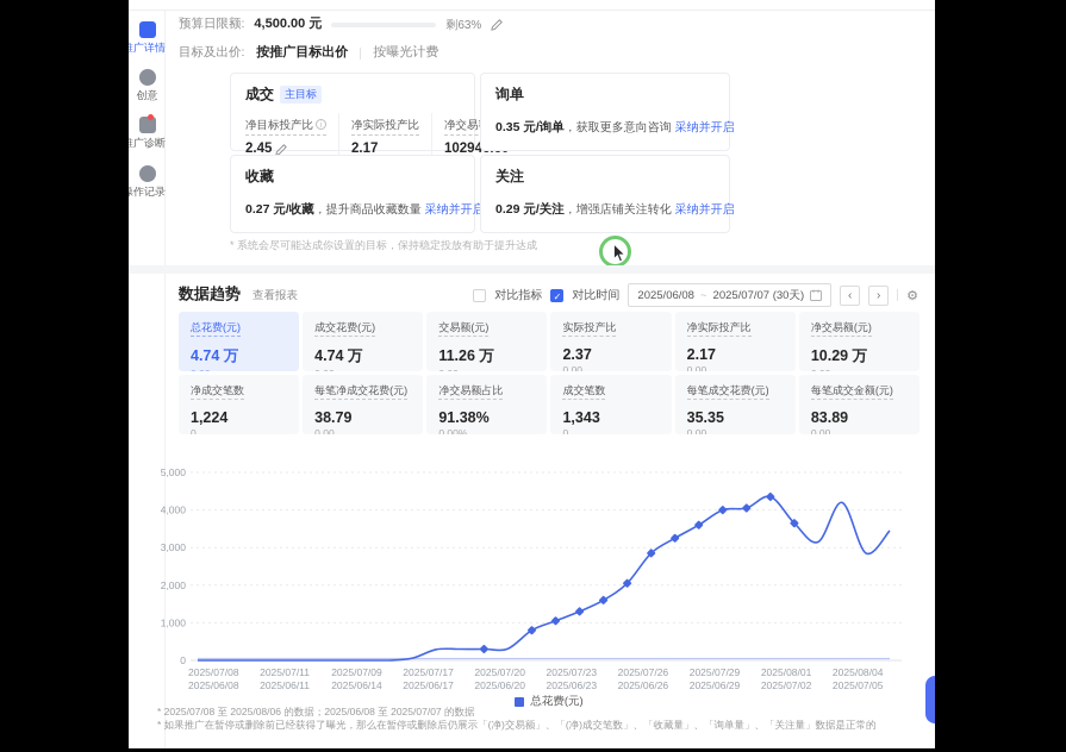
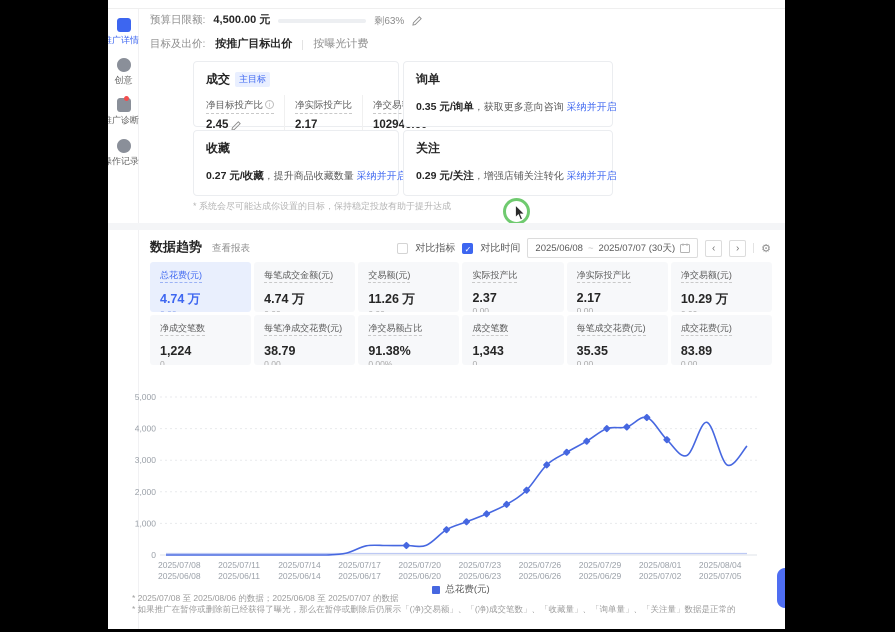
  推广详情
  创意
  推广诊断
  操作记录
  预算日限额:
  4,500.00 元
  剩63%
  目标及出价:
  按推广目标出价
  按曝光计费
  成交
  主目标
  净目标投产比
  2.45
  净实际投产比
  2.17
  询单
  0.35 元/询单，获取更多意向咨询 采纳并开启
  收藏
  0.27 元/收藏，提升商品收藏数量 采纳并开启
  关注
  0.29 元/关注，增强店铺关注转化 采纳并开启
  * 系统会尽可能达成你设置的目标，保持稳定投放有助于提升达成
  数据趋势
  查看报表
  对比指标
  ✓
  对比时间
  2025/06/08
  ~
  2025/07/07 (30天)
  ‹
  ›
  ⚙
  总花费(元)
  4.74 万
- 成交花费(元)
+ 每笔成交金额(元)
  4.74 万
  交易额(元)
  11.26 万
  实际投产比
  2.37
  0.00
  净实际投产比
  2.17
  0.00
  净交易额(元)
  10.29 万
  净成交笔数
  1,224
  0
  每笔净成交花费(元)
  38.79
  0.00
  净交易额占比
  91.38%
  0.00%
  成交笔数
  1,343
  0
  每笔成交花费(元)
  35.35
  0.00
- 每笔成交金额(元)
+ 成交花费(元)
  83.89
  0.00
  0
  1,000
  2,000
  3,000
  4,000
  5,000
  2025/07/08
  2025/06/08
  2025/07/11
  2025/06/11
- 2025/07/09
+ 2025/07/14
  2025/06/14
  2025/07/17
  2025/06/17
  2025/07/20
  2025/06/20
  2025/07/23
  2025/06/23
  2025/07/26
  2025/06/26
  2025/07/29
  2025/06/29
  2025/08/01
  2025/07/02
  2025/08/04
  2025/07/05
  总花费(元)
  * 2025/07/08 至 2025/08/06 的数据；2025/06/08 至 2025/07/07 的数据
  * 如果推广在暂停或删除前已经获得了曝光，那么在暂停或删除后仍展示「(净)交易额」、「(净)成交笔数」、「收藏量」、「询单量」、「关注量」数据是正常的
